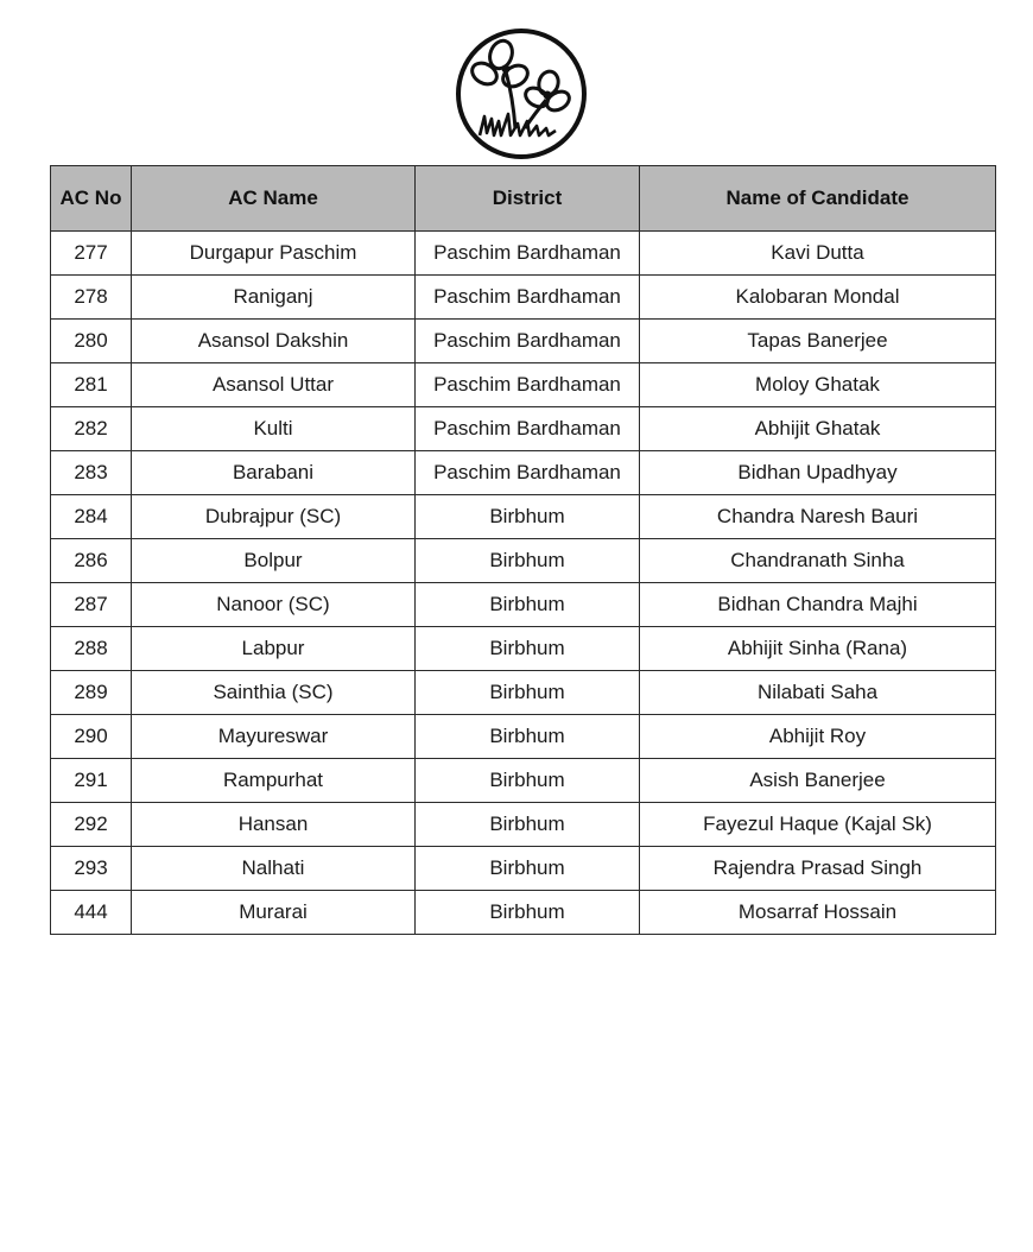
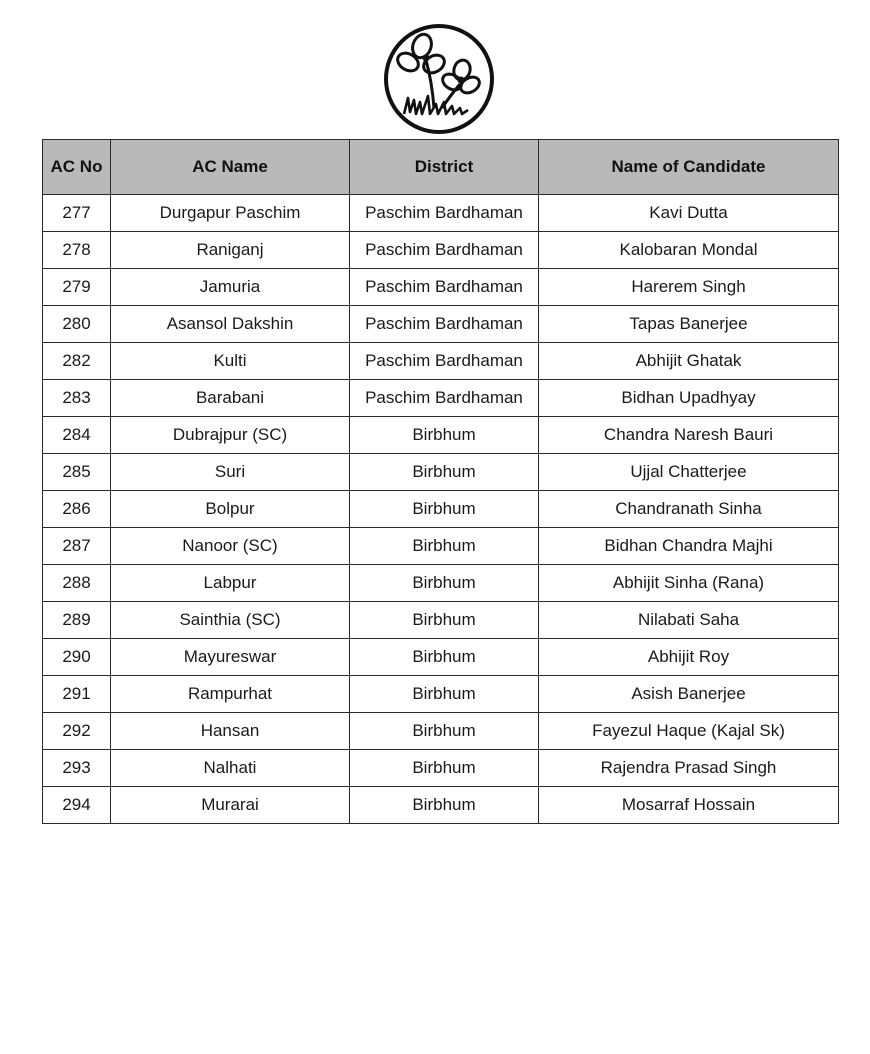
  AC No	AC Name	District	Name of Candidate
  277	Durgapur Paschim	Paschim Bardhaman	Kavi Dutta
  278	Raniganj	Paschim Bardhaman	Kalobaran Mondal
+ 279	Jamuria	Paschim Bardhaman	Harerem Singh
  280	Asansol Dakshin	Paschim Bardhaman	Tapas Banerjee
- 281	Asansol Uttar	Paschim Bardhaman	Moloy Ghatak
  282	Kulti	Paschim Bardhaman	Abhijit Ghatak
  283	Barabani	Paschim Bardhaman	Bidhan Upadhyay
  284	Dubrajpur (SC)	Birbhum	Chandra Naresh Bauri
+ 285	Suri	Birbhum	Ujjal Chatterjee
  286	Bolpur	Birbhum	Chandranath Sinha
  287	Nanoor (SC)	Birbhum	Bidhan Chandra Majhi
  288	Labpur	Birbhum	Abhijit Sinha (Rana)
  289	Sainthia (SC)	Birbhum	Nilabati Saha
  290	Mayureswar	Birbhum	Abhijit Roy
  291	Rampurhat	Birbhum	Asish Banerjee
  292	Hansan	Birbhum	Fayezul Haque (Kajal Sk)
  293	Nalhati	Birbhum	Rajendra Prasad Singh
- 444	Murarai	Birbhum	Mosarraf Hossain
+ 294	Murarai	Birbhum	Mosarraf Hossain
